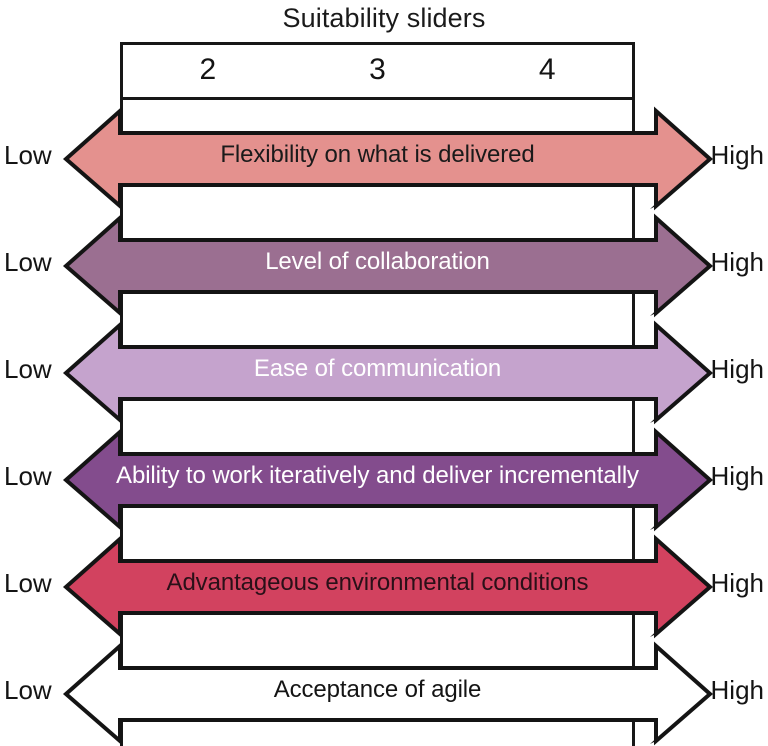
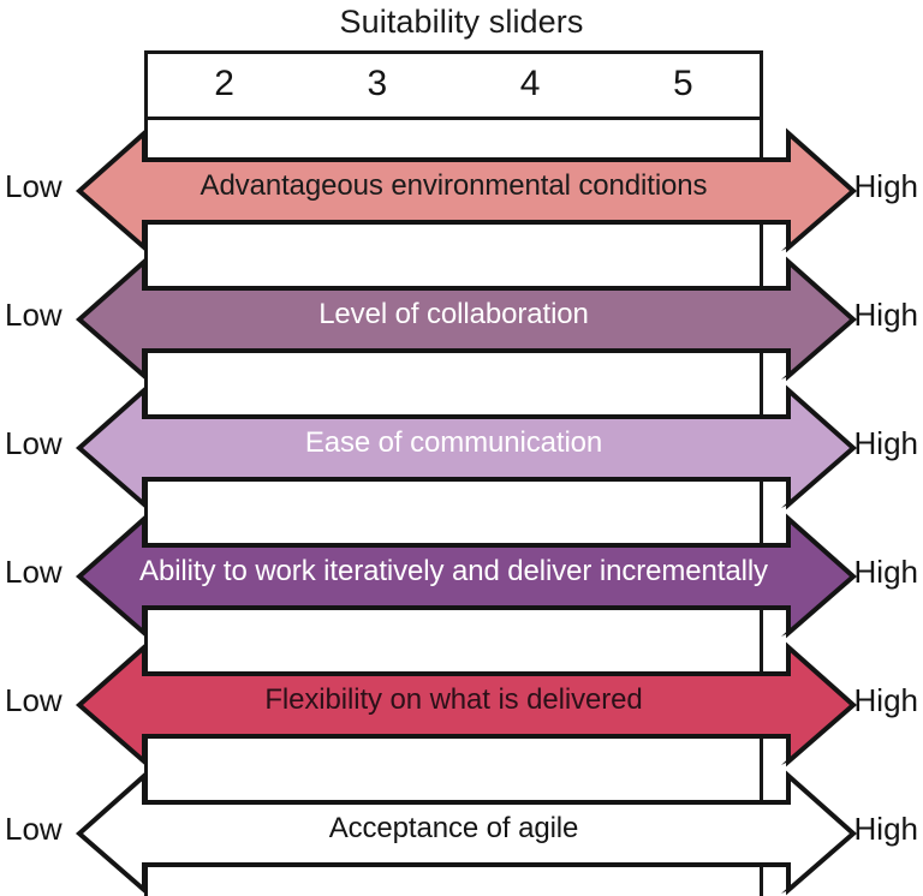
  Suitability sliders
  2
  3
  4
+ 5
  Low
  High
- Flexibility on what is delivered
+ Advantageous environmental conditions
  Low
  High
  Level of collaboration
  Low
  High
  Ease of communication
  Low
  High
  Ability to work iteratively and deliver incrementally
  Low
  High
- Advantageous environmental conditions
+ Flexibility on what is delivered
  Low
  High
  Acceptance of agile
